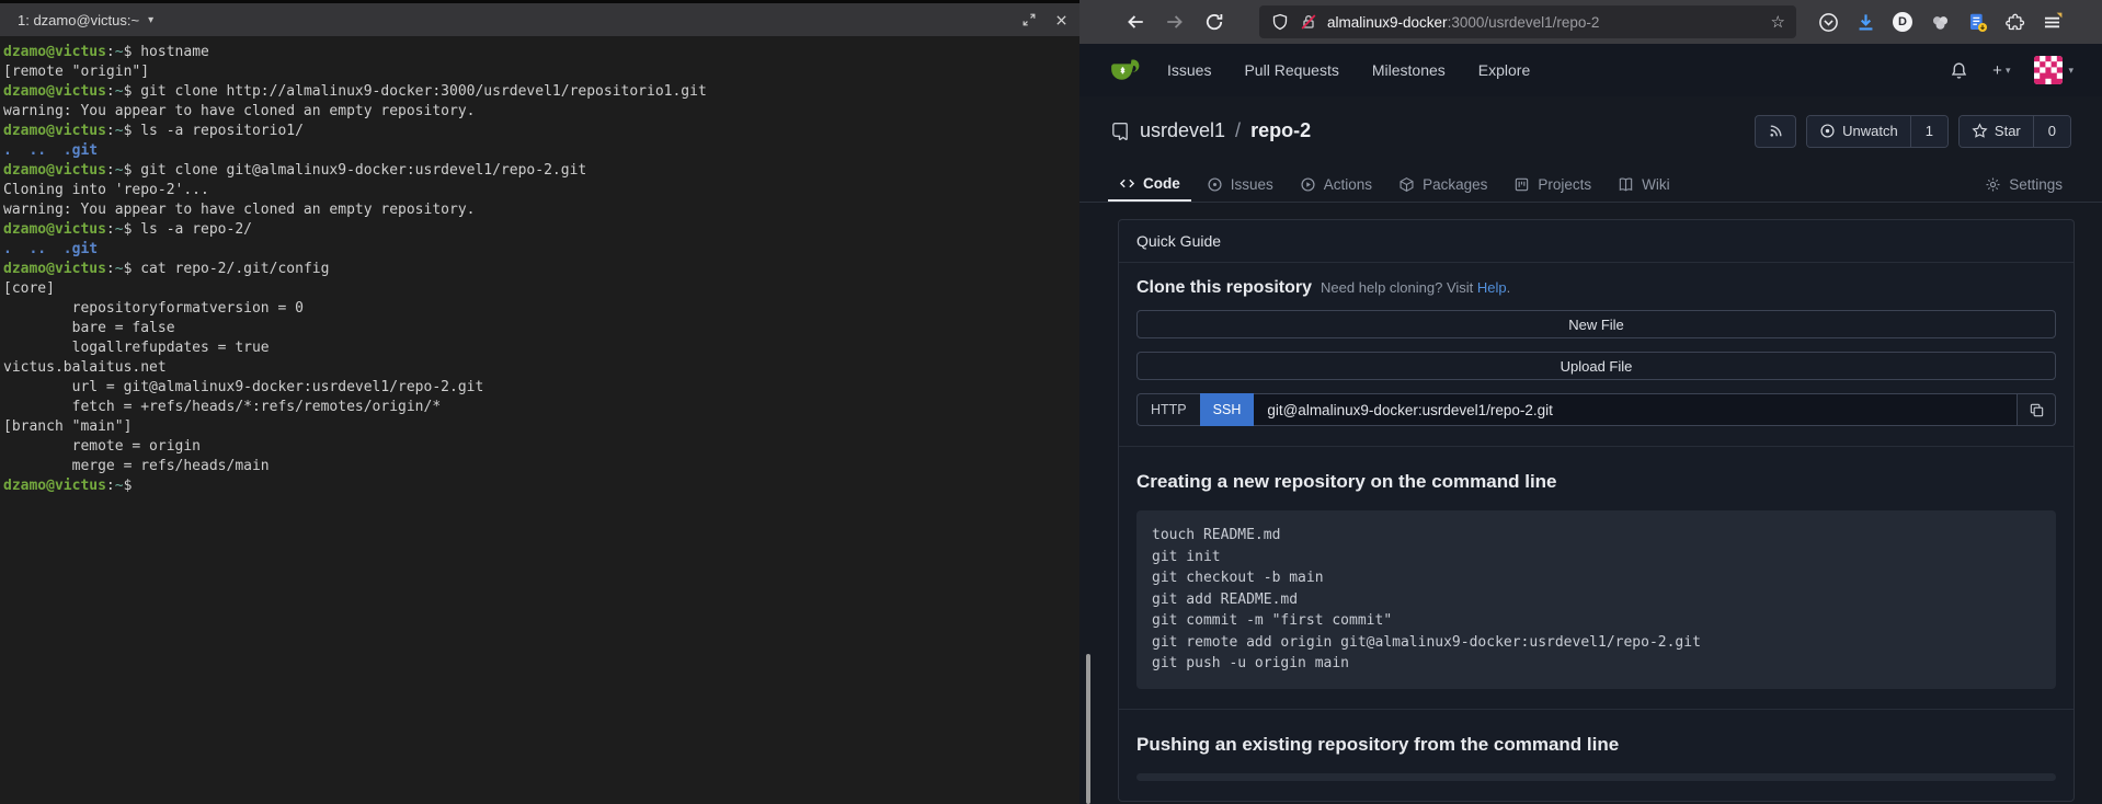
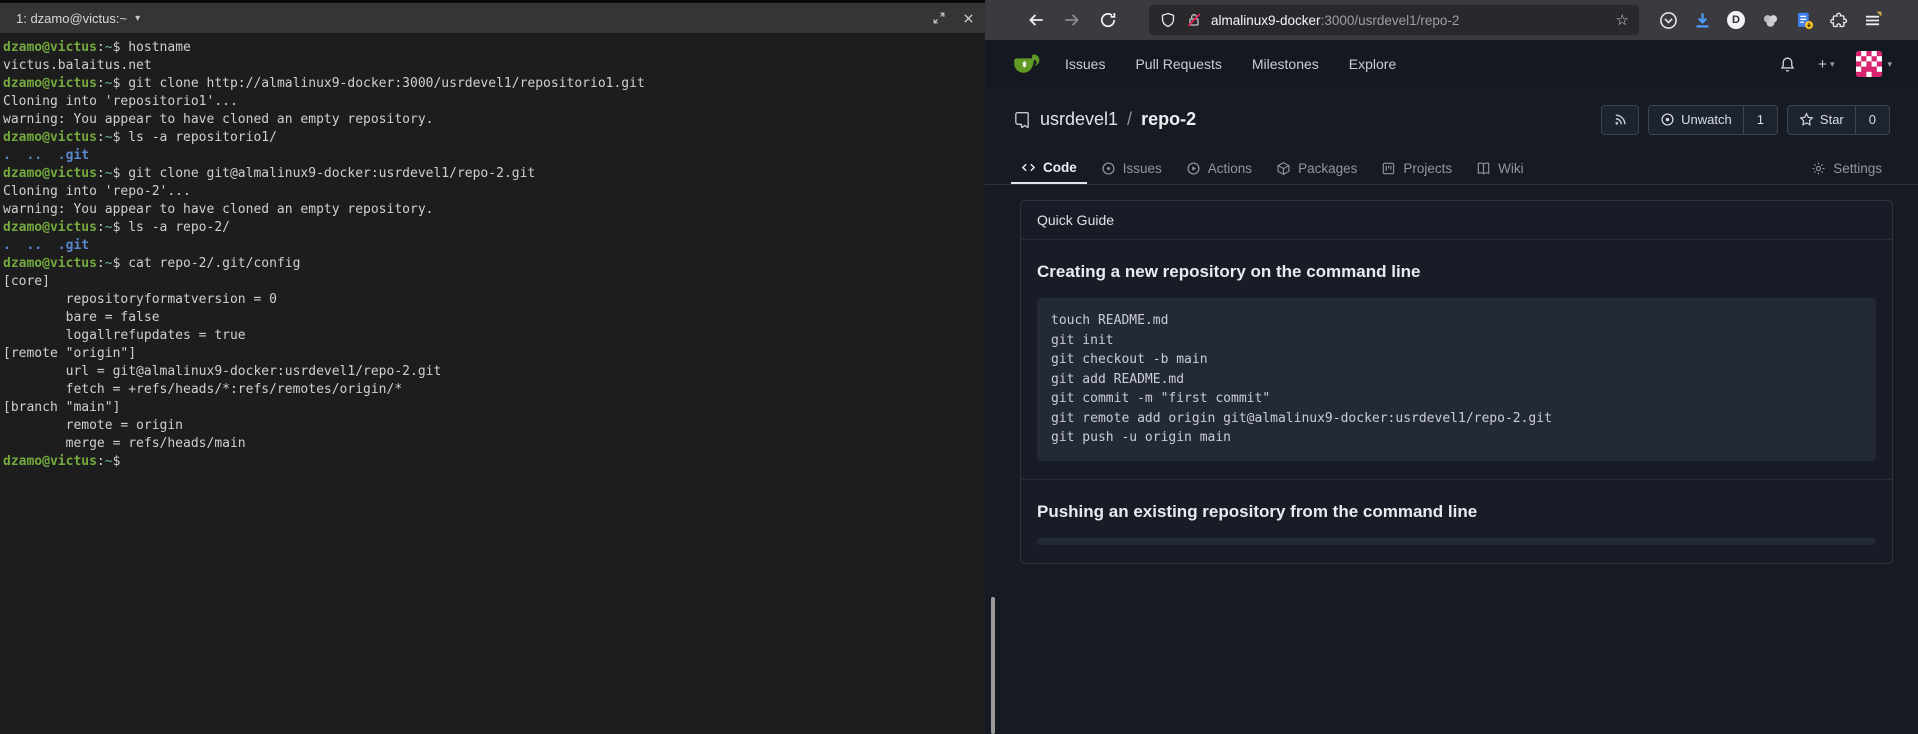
  1: dzamo@victus:~
  ▾
  dzamo@victus:~$ hostname
- [remote "origin"]
+ victus.balaitus.net
  dzamo@victus:~$ git clone http://almalinux9-docker:3000/usrdevel1/repositorio1.git
+ Cloning into 'repositorio1'...
  warning: You appear to have cloned an empty repository.
  dzamo@victus:~$ ls -a repositorio1/
  . .. .git
  dzamo@victus:~$ git clone git@almalinux9-docker:usrdevel1/repo-2.git
  Cloning into 'repo-2'...
  warning: You appear to have cloned an empty repository.
  dzamo@victus:~$ ls -a repo-2/
  . .. .git
  dzamo@victus:~$ cat repo-2/.git/config
  [core]
  repositoryformatversion = 0
  bare = false
  logallrefupdates = true
- victus.balaitus.net
+ [remote "origin"]
  url = git@almalinux9-docker:usrdevel1/repo-2.git
  fetch = +refs/heads/*:refs/remotes/origin/*
  [branch "main"]
  remote = origin
  merge = refs/heads/main
  dzamo@victus:~$
  almalinux9-docker:3000/usrdevel1/repo-2
  ☆
  D
  Issues
  Pull Requests
  Milestones
  Explore
  +
  ▾
  ▾
  usrdevel1
  /
  repo-2
  Unwatch
  1
  Star
  0
  Code
  Issues
  Actions
  Packages
  Projects
  Wiki
  Settings
  Quick Guide
- Clone this repository
- Need help cloning? Visit Help.
- New File
- Upload File
- HTTP
- SSH
- git@almalinux9-docker:usrdevel1/repo-2.git
  Creating a new repository on the command line
  touch README.md
  git init
  git checkout -b main
  git add README.md
  git commit -m "first commit"
  git remote add origin git@almalinux9-docker:usrdevel1/repo-2.git
  git push -u origin main
  Pushing an existing repository from the command line
